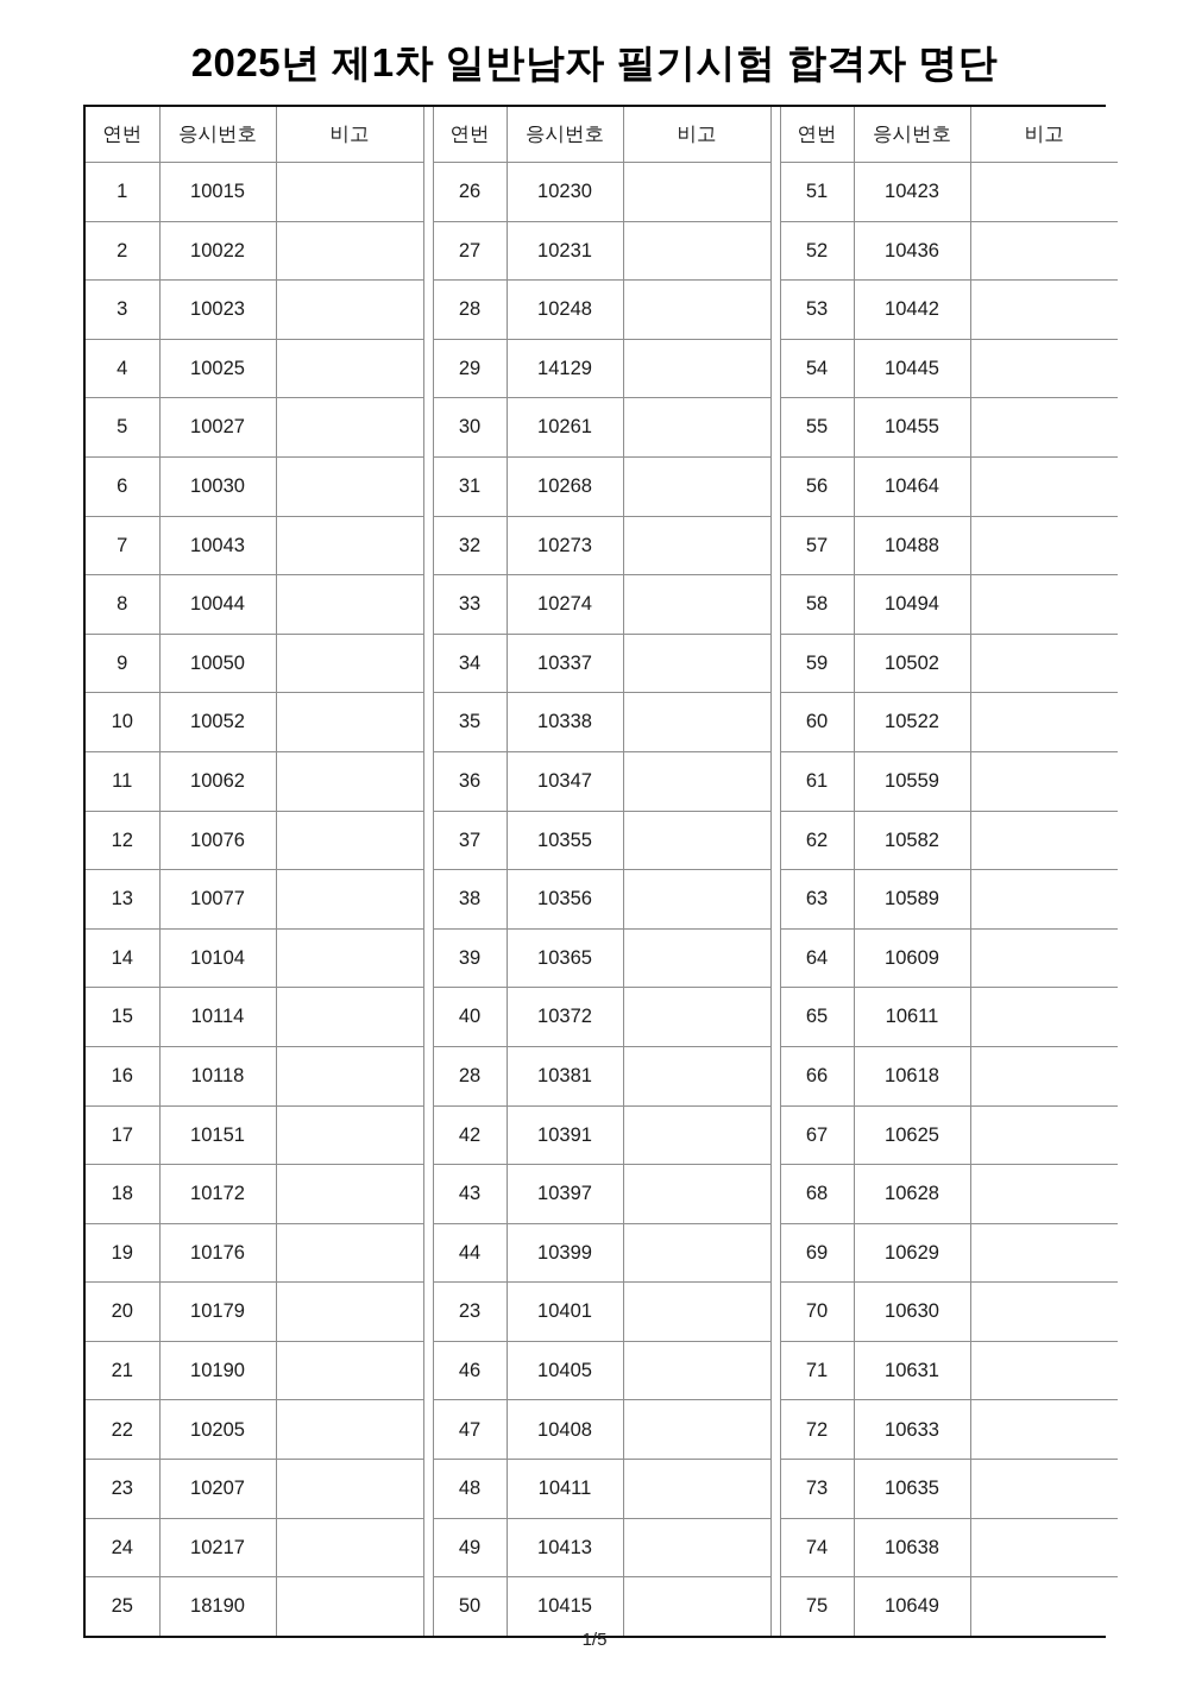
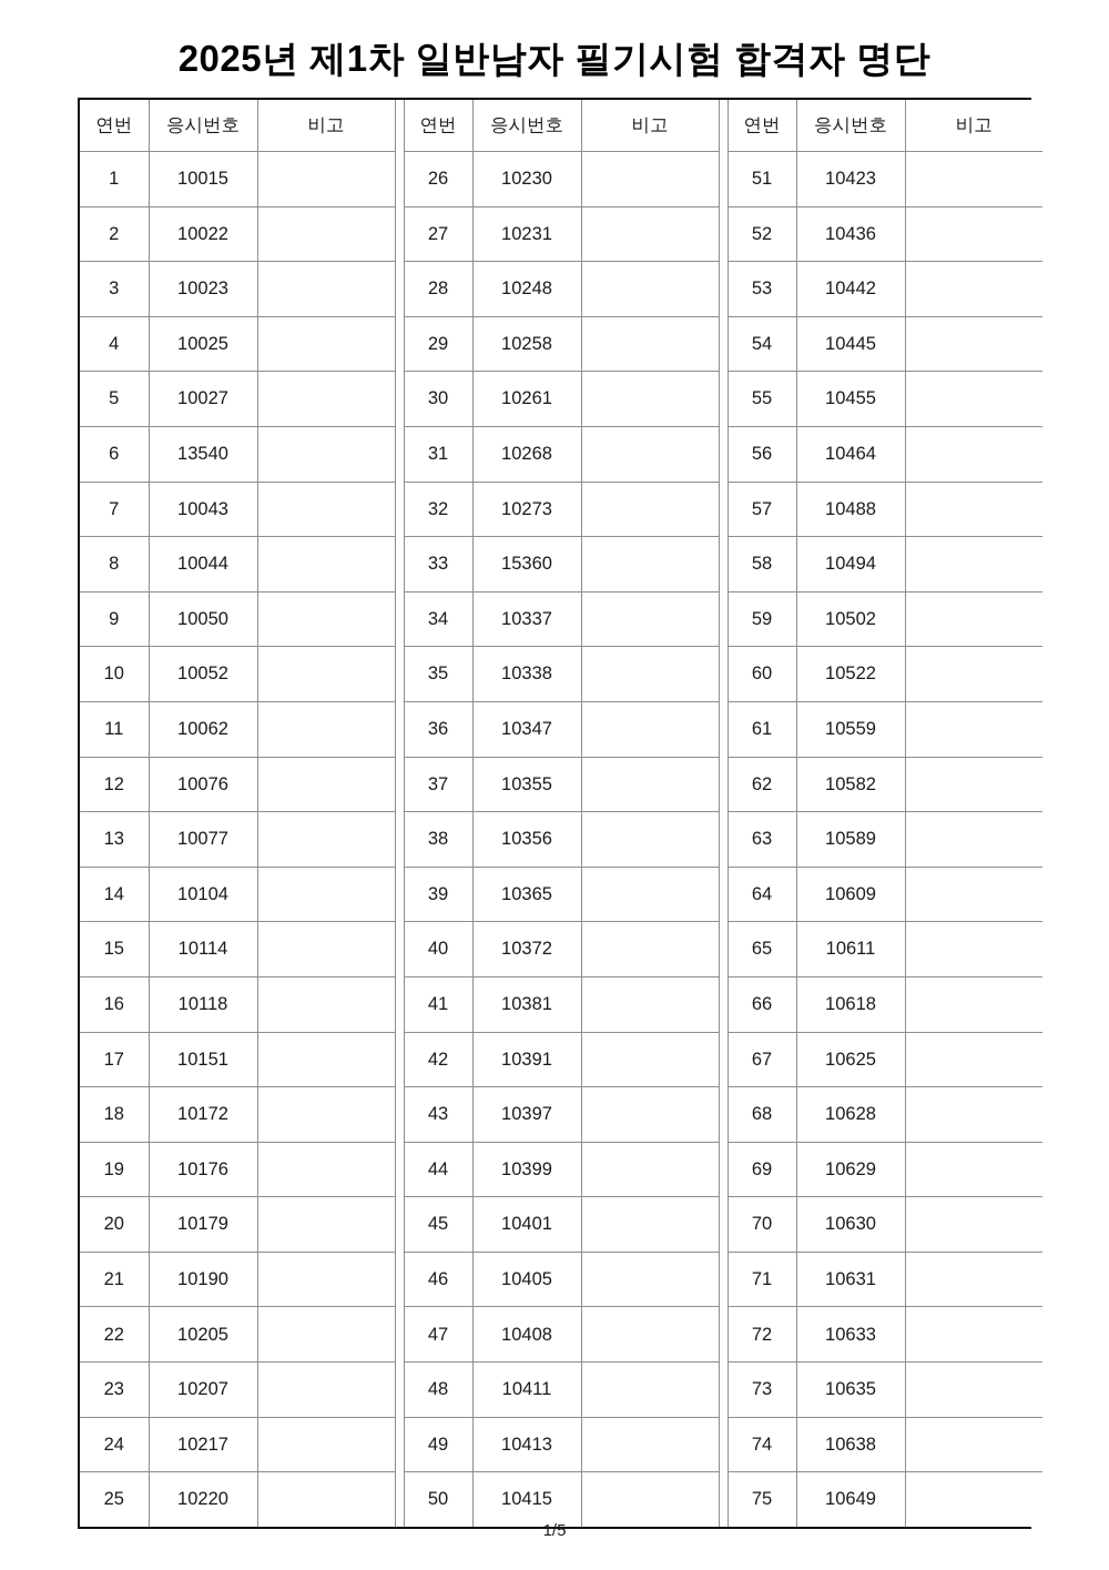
  2025년 제1차 일반남자 필기시험 합격자 명단
  연번	응시번호	비고		연번	응시번호	비고		연번	응시번호	비고
  1	10015			26	10230			51	10423
  2	10022			27	10231			52	10436
  3	10023			28	10248			53	10442
- 4	10025			29	14129			54	10445
+ 4	10025			29	10258			54	10445
  5	10027			30	10261			55	10455
- 6	10030			31	10268			56	10464
+ 6	13540			31	10268			56	10464
  7	10043			32	10273			57	10488
- 8	10044			33	10274			58	10494
+ 8	10044			33	15360			58	10494
  9	10050			34	10337			59	10502
  10	10052			35	10338			60	10522
  11	10062			36	10347			61	10559
  12	10076			37	10355			62	10582
  13	10077			38	10356			63	10589
  14	10104			39	10365			64	10609
  15	10114			40	10372			65	10611
- 16	10118			28	10381			66	10618
+ 16	10118			41	10381			66	10618
  17	10151			42	10391			67	10625
  18	10172			43	10397			68	10628
  19	10176			44	10399			69	10629
- 20	10179			23	10401			70	10630
+ 20	10179			45	10401			70	10630
  21	10190			46	10405			71	10631
  22	10205			47	10408			72	10633
  23	10207			48	10411			73	10635
  24	10217			49	10413			74	10638
- 25	18190			50	10415			75	10649
+ 25	10220			50	10415			75	10649
  1/5
